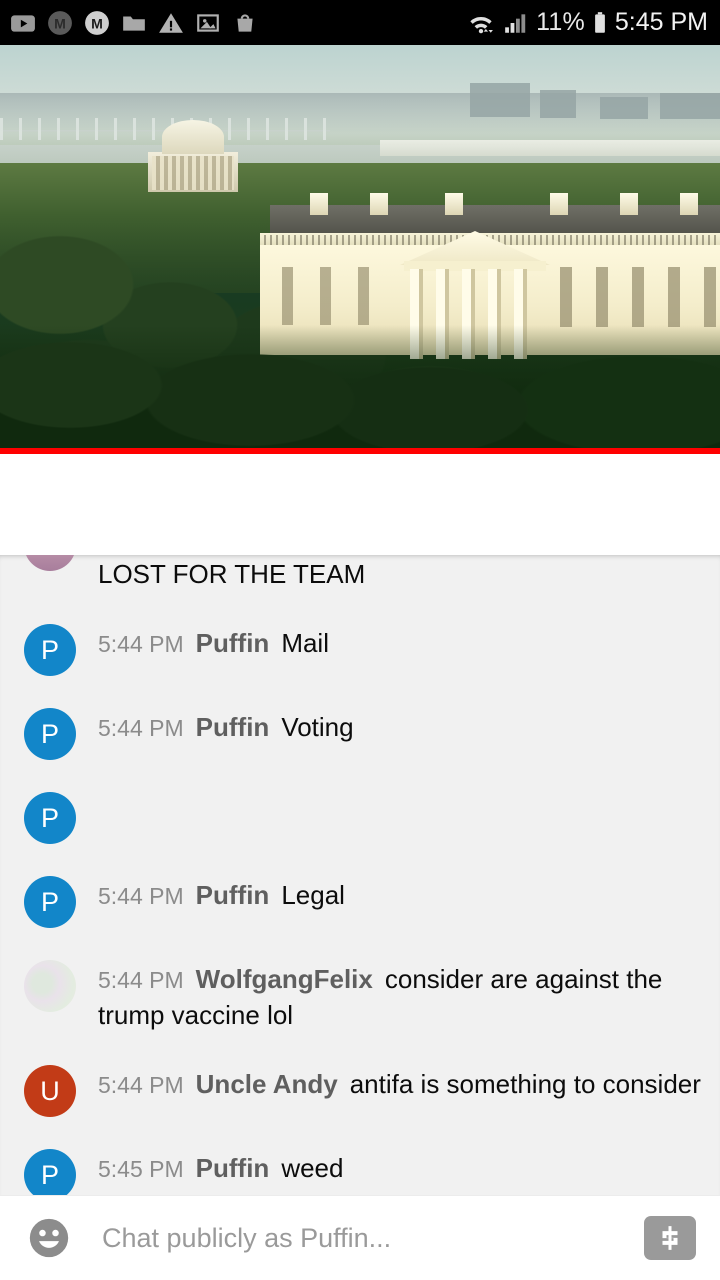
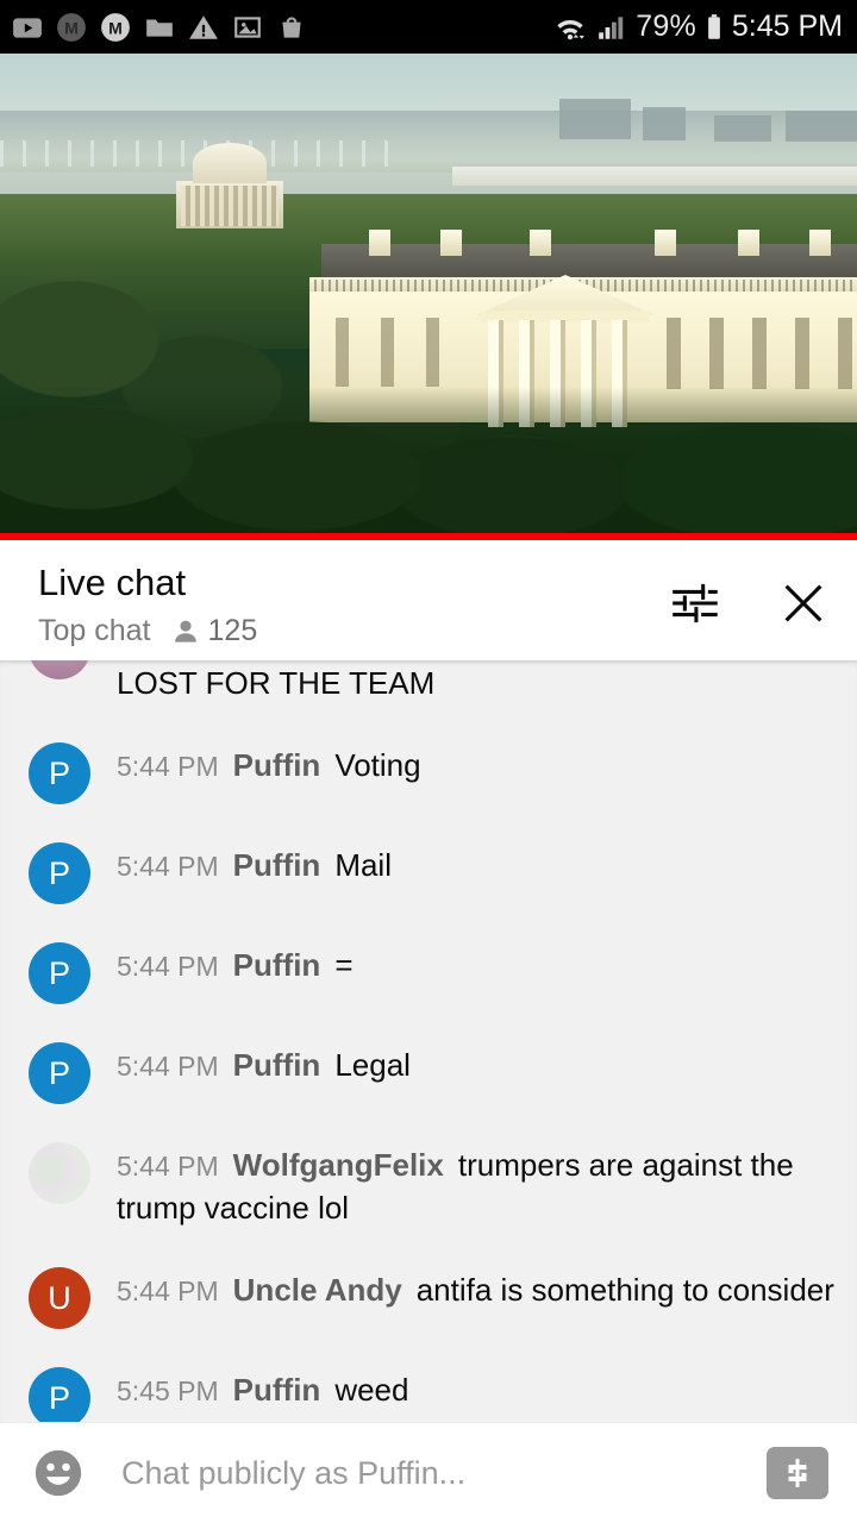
  M
  M
- 11%
+ 79%
  5:45 PM
+ Live chat
+ Top chat
+ 125
  P
- 5:44 PM Puffin Mail
+ 5:44 PM Puffin Voting
  P
- 5:44 PM Puffin Voting
+ 5:44 PM Puffin Mail
  P
+ 5:44 PM Puffin =
  P
  5:44 PM Puffin Legal
- 5:44 PM WolfgangFelix consider are against the trump vaccine lol
+ 5:44 PM WolfgangFelix trumpers are against the trump vaccine lol
  U
  5:44 PM Uncle Andy antifa is something to consider
  P
  5:45 PM Puffin weed
  Chat publicly as Puffin...
